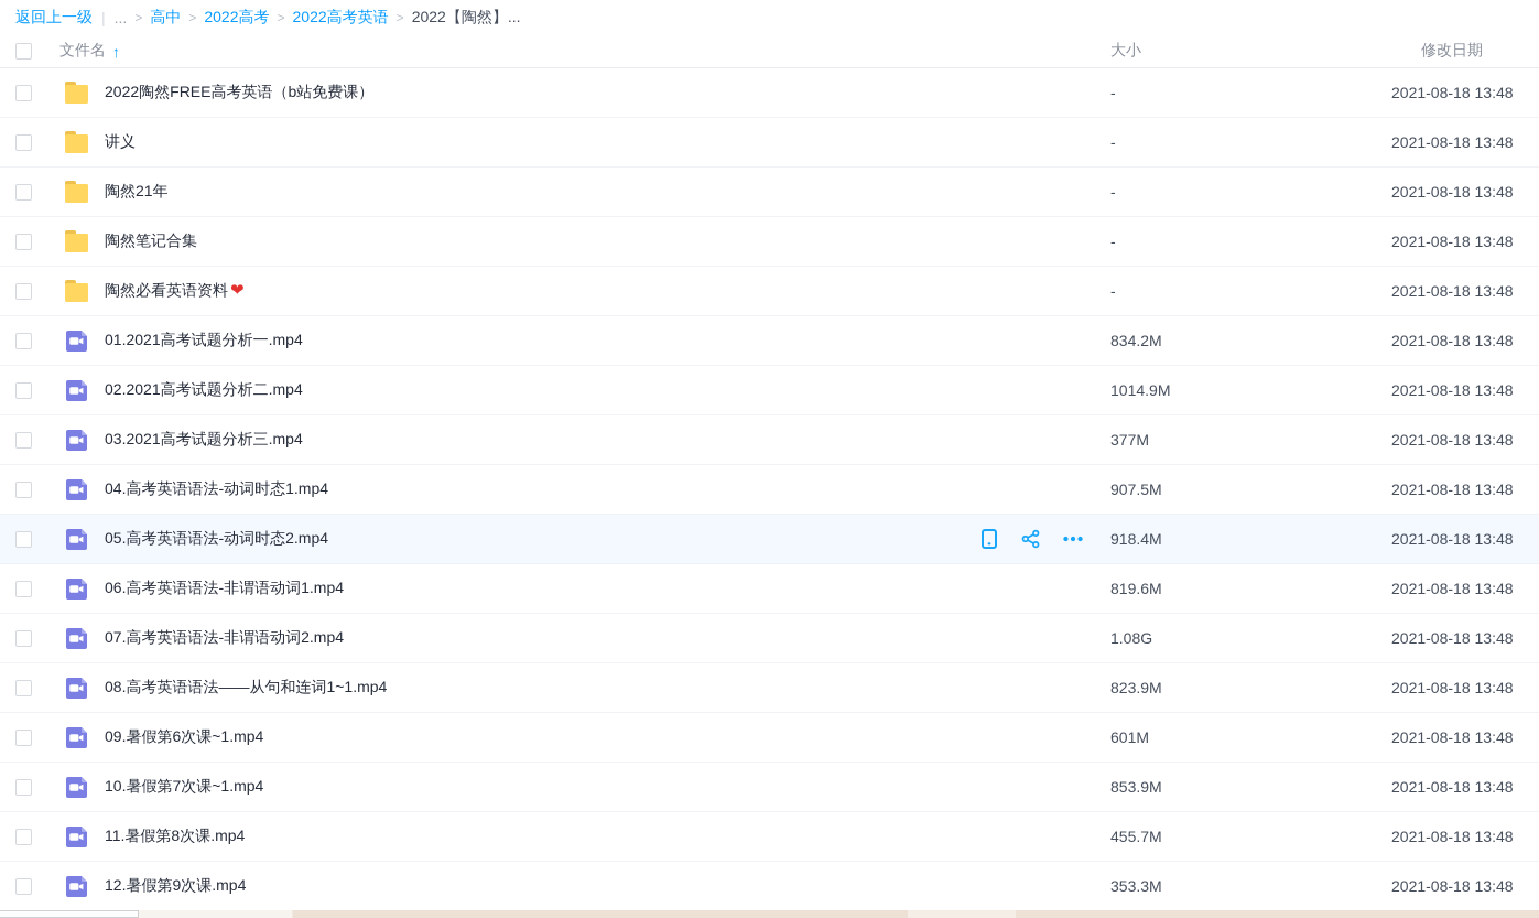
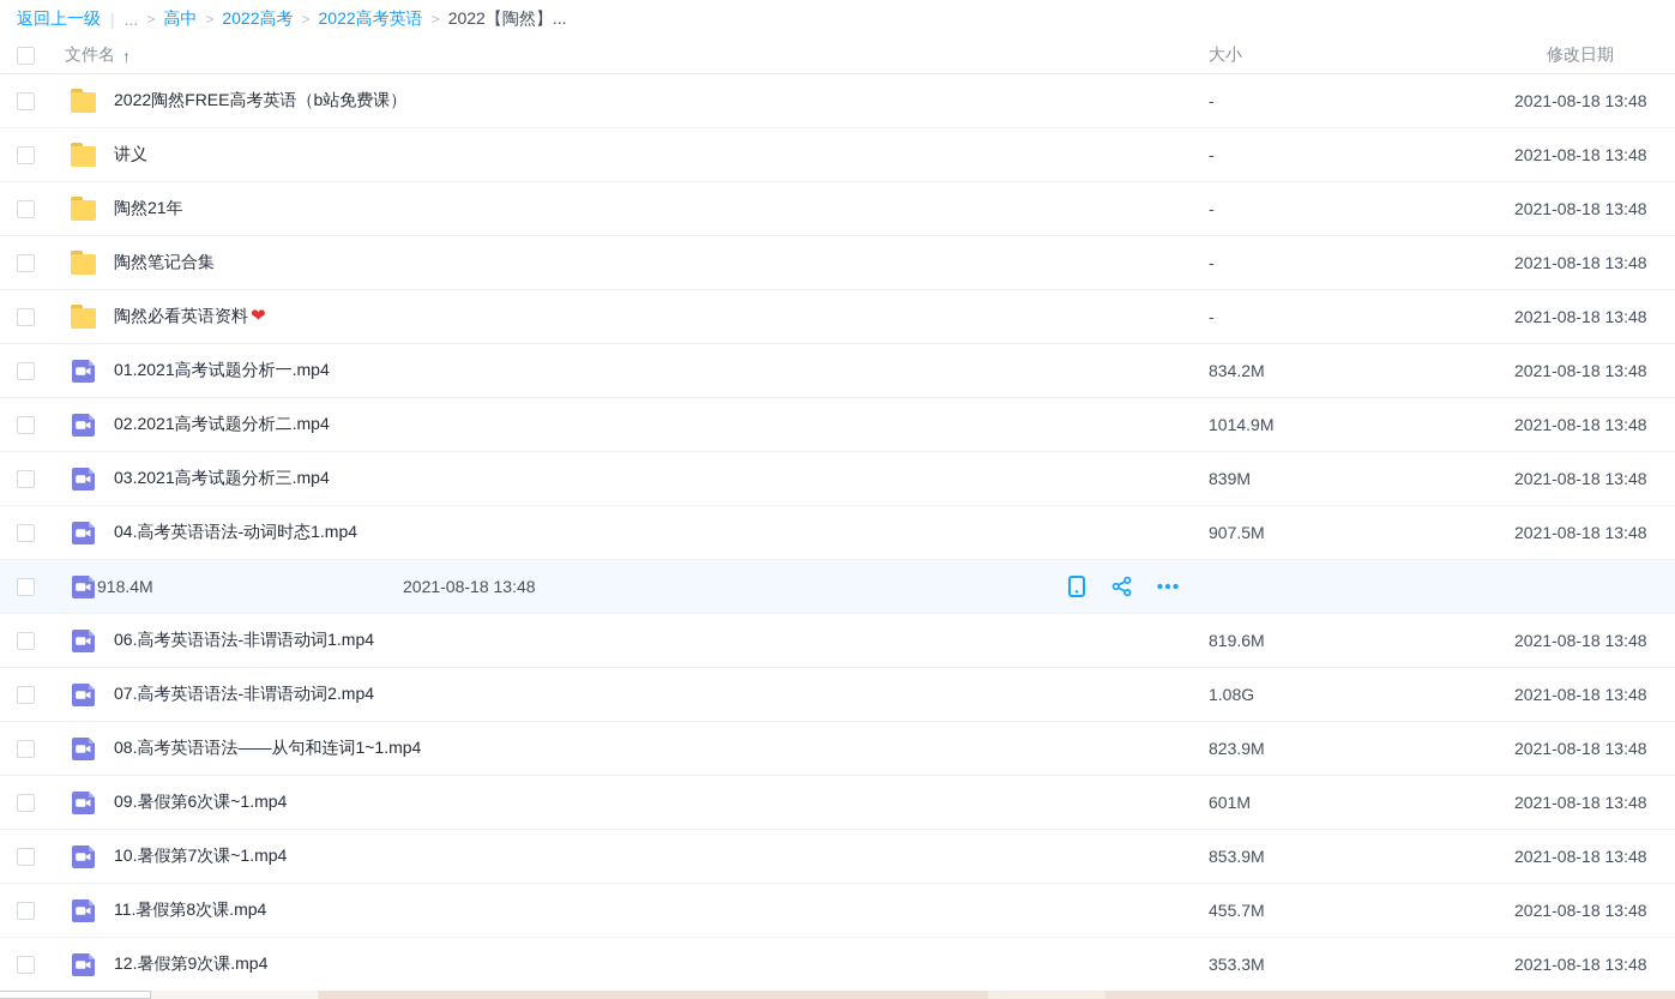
  返回上一级
  |
  ...
  >
  高中
  >
  2022高考
  >
  2022高考英语
  >
  2022【陶然】...
  文件名
  ↑
  大小
  修改日期
  2022陶然FREE高考英语（b站免费课）
  -
  2021-08-18 13:48
  讲义
  -
  2021-08-18 13:48
  陶然21年
  -
  2021-08-18 13:48
  陶然笔记合集
  -
  2021-08-18 13:48
  陶然必看英语资料 ❤
  -
  2021-08-18 13:48
  01.2021高考试题分析一.mp4
  834.2M
  2021-08-18 13:48
  02.2021高考试题分析二.mp4
  1014.9M
  2021-08-18 13:48
  03.2021高考试题分析三.mp4
- 377M
+ 839M
  2021-08-18 13:48
  04.高考英语语法-动词时态1.mp4
  907.5M
  2021-08-18 13:48
- 05.高考英语语法-动词时态2.mp4
  918.4M
  2021-08-18 13:48
  06.高考英语语法-非谓语动词1.mp4
  819.6M
  2021-08-18 13:48
  07.高考英语语法-非谓语动词2.mp4
  1.08G
  2021-08-18 13:48
  08.高考英语语法——从句和连词1~1.mp4
  823.9M
  2021-08-18 13:48
  09.暑假第6次课~1.mp4
  601M
  2021-08-18 13:48
  10.暑假第7次课~1.mp4
  853.9M
  2021-08-18 13:48
  11.暑假第8次课.mp4
  455.7M
  2021-08-18 13:48
  12.暑假第9次课.mp4
  353.3M
  2021-08-18 13:48
